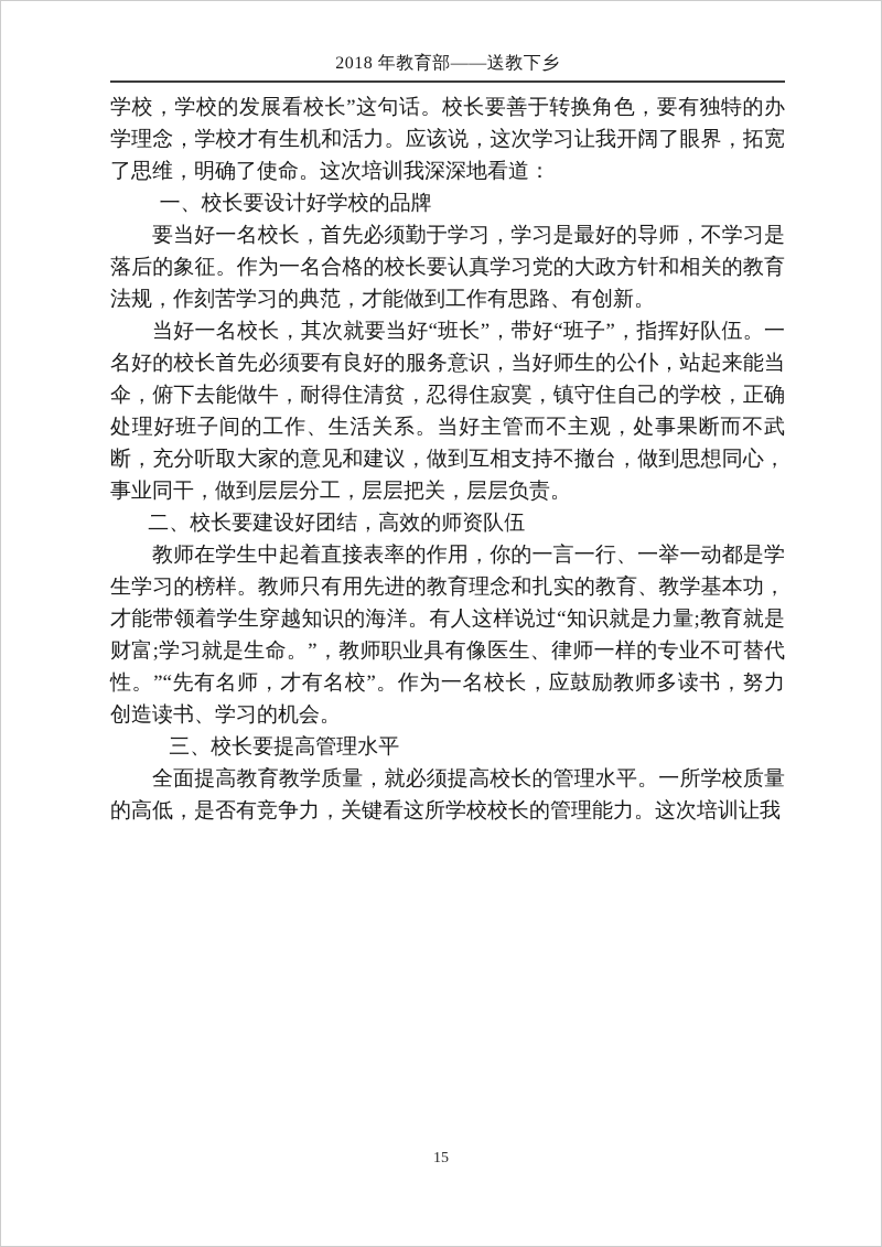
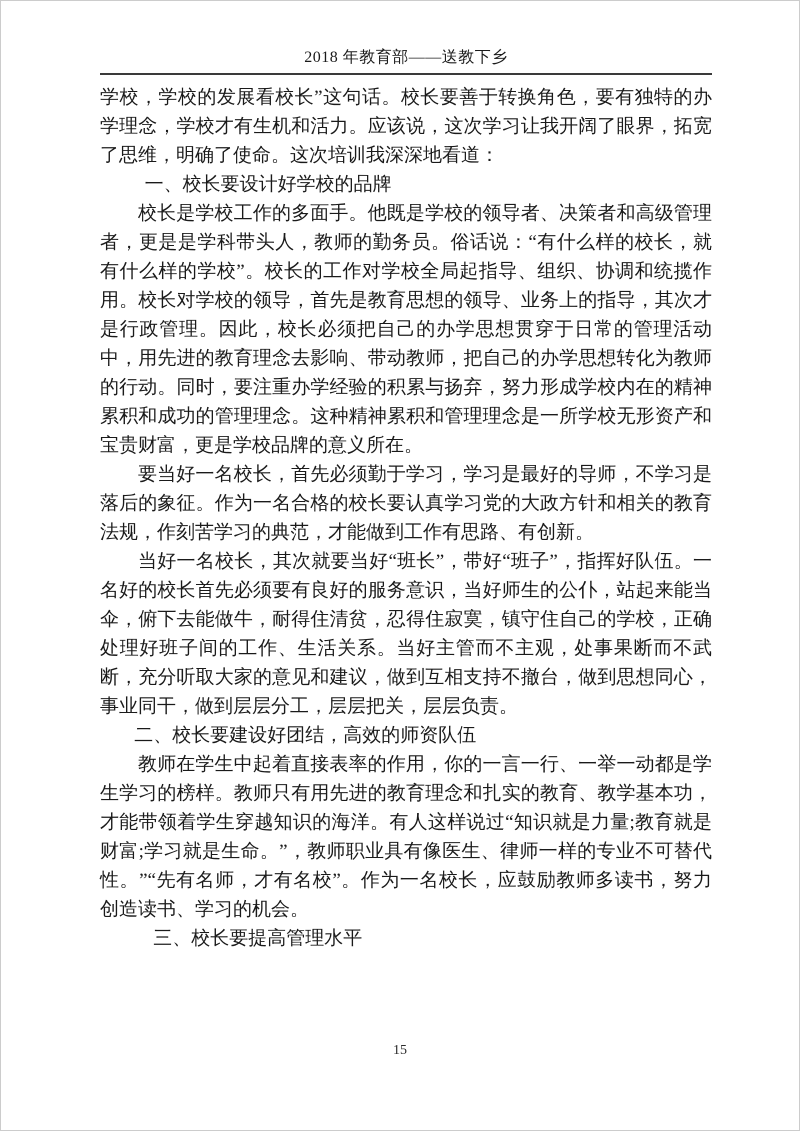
  2018 年教育部——送教下乡
  学校，学校的发展看校长”这句话。校长要善于转换角色，要有独特的办学理念，学校才有生机和活力。应该说，这次学习让我开阔了眼界，拓宽了思维，明确了使命。这次培训我深深地看道：
  一、校长要设计好学校的品牌
+ 校长是学校工作的多面手。他既是学校的领导者、决策者和高级管理者，更是是学科带头人，教师的勤务员。俗话说：“有什么样的校长，就有什么样的学校”。校长的工作对学校全局起指导、组织、协调和统揽作用。校长对学校的领导，首先是教育思想的领导、业务上的指导，其次才是行政管理。因此，校长必须把自己的办学思想贯穿于日常的管理活动中，用先进的教育理念去影响、带动教师，把自己的办学思想转化为教师的行动。同时，要注重办学经验的积累与扬弃，努力形成学校内在的精神累积和成功的管理理念。这种精神累积和管理理念是一所学校无形资产和宝贵财富，更是学校品牌的意义所在。
  要当好一名校长，首先必须勤于学习，学习是最好的导师，不学习是落后的象征。作为一名合格的校长要认真学习党的大政方针和相关的教育法规，作刻苦学习的典范，才能做到工作有思路、有创新。
  当好一名校长，其次就要当好“班长”，带好“班子”，指挥好队伍。一名好的校长首先必须要有良好的服务意识，当好师生的公仆，站起来能当伞，俯下去能做牛，耐得住清贫，忍得住寂寞，镇守住自己的学校，正确处理好班子间的工作、生活关系。当好主管而不主观，处事果断而不武断，充分听取大家的意见和建议，做到互相支持不撤台，做到思想同心，事业同干，做到层层分工，层层把关，层层负责。
  二、校长要建设好团结，高效的师资队伍
  教师在学生中起着直接表率的作用，你的一言一行、一举一动都是学生学习的榜样。教师只有用先进的教育理念和扎实的教育、教学基本功，才能带领着学生穿越知识的海洋。有人这样说过“知识就是力量;教育就是财富;学习就是生命。”，教师职业具有像医生、律师一样的专业不可替代性。”“先有名师，才有名校”。作为一名校长，应鼓励教师多读书，努力创造读书、学习的机会。
  三、校长要提高管理水平
- 全面提高教育教学质量，就必须提高校长的管理水平。一所学校质量的高低，是否有竞争力，关键看这所学校校长的管理能力。这次培训让我
  15
